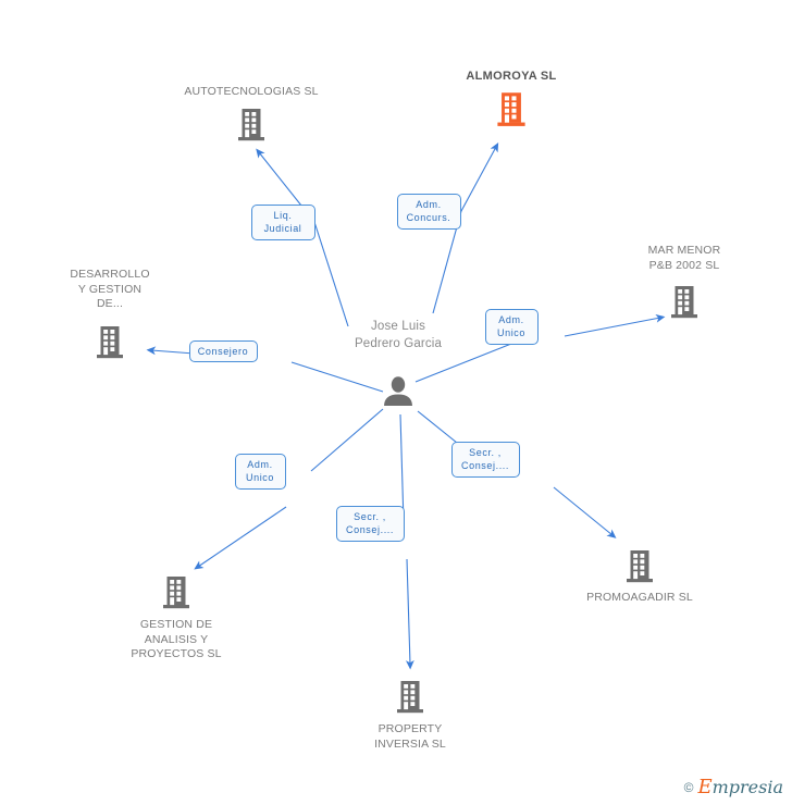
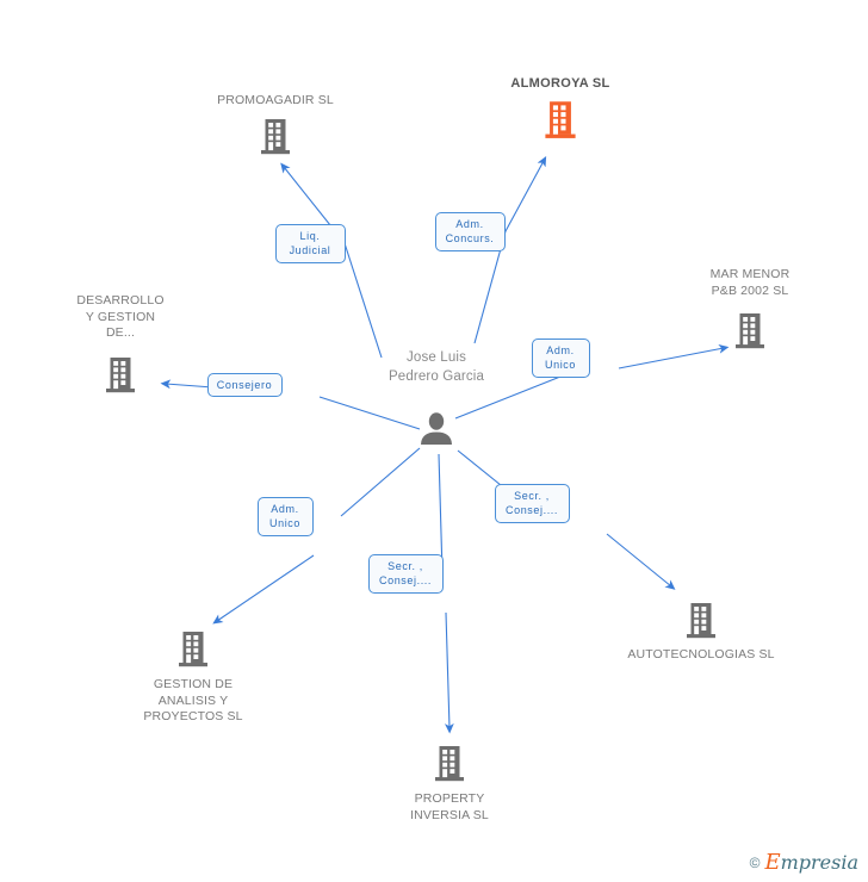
- AUTOTECNOLOGIAS SL
+ PROMOAGADIR SL
  MAR MENOR
  P&B 2002 SL
  DESARROLLO
  Y GESTION
  DE...
  GESTION DE
  ANALISIS Y
  PROYECTOS SL
  PROPERTY
  INVERSIA SL
- PROMOAGADIR SL
+ AUTOTECNOLOGIAS SL
  ALMOROYA SL
  Jose Luis
  Pedrero Garcia
  Liq.
  Judicial
  Adm.
  Concurs.
  Adm.
  Unico
  Consejero
  Adm.
  Unico
  Secr. ,
  Consej....
  Secr. ,
  Consej....
  ©
  E
  mpresia
